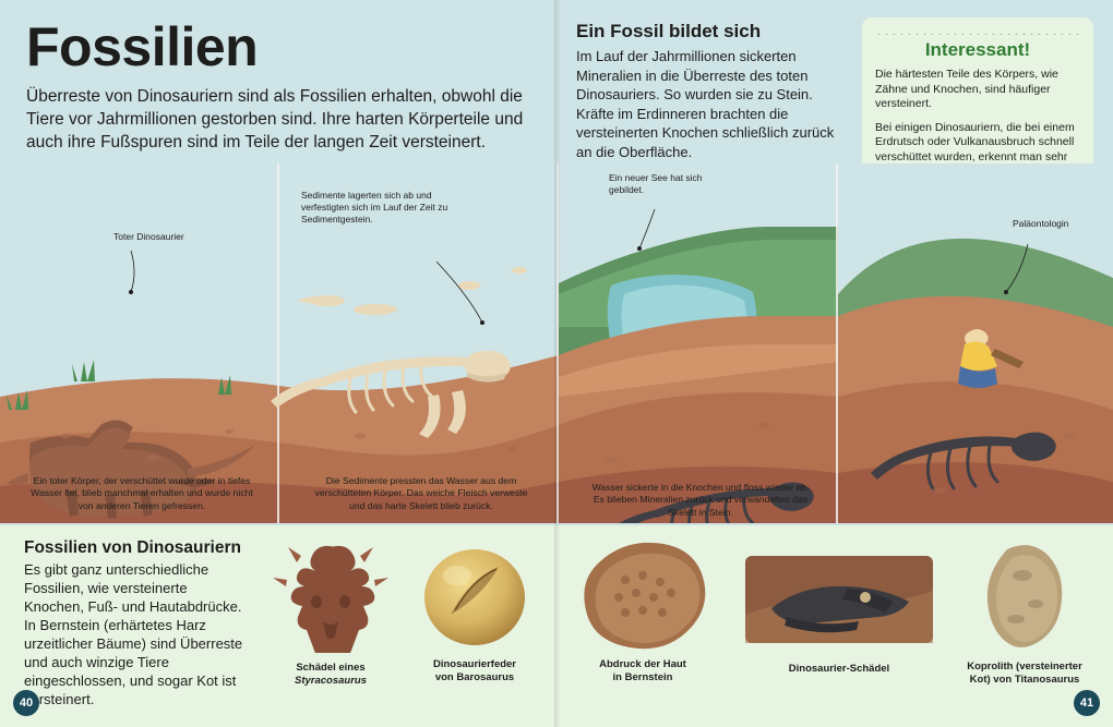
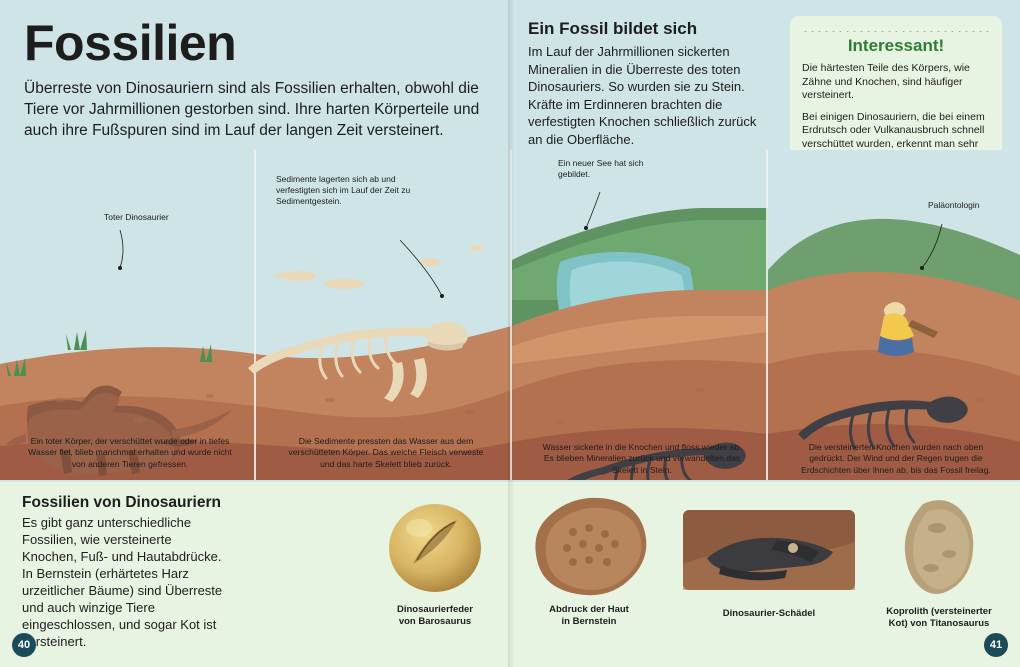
  Fossilien
- Überreste von Dinosauriern sind als Fossilien erhalten, obwohl die Tiere vor Jahrmillionen gestorben sind. Ihre harten Körperteile und auch ihre Fußspuren sind im Teile der langen Zeit versteinert.
+ Überreste von Dinosauriern sind als Fossilien erhalten, obwohl die Tiere vor Jahrmillionen gestorben sind. Ihre harten Körperteile und auch ihre Fußspuren sind im Lauf der langen Zeit versteinert.
  Ein Fossil bildet sich
- Im Lauf der Jahrmillionen sickerten Mineralien in die Überreste des toten Dinosauriers. So wurden sie zu Stein. Kräfte im Erdinneren brachten die versteinerten Knochen schließlich zurück an die Oberfläche.
+ Im Lauf der Jahrmillionen sickerten Mineralien in die Überreste des toten Dinosauriers. So wurden sie zu Stein. Kräfte im Erdinneren brachten die verfestigten Knochen schließlich zurück an die Oberfläche.
  Interessant!
  Die härtesten Teile des Körpers, wie Zähne und Knochen, sind häufiger versteinert.
  Bei einigen Dinosauriern, die bei einem Erdrutsch oder Vulkanausbruch schnell verschüttet wurden, erkennt man sehr
  Toter Dinosaurier
  Sedimente lagerten sich ab und verfestigten sich im Lauf der Zeit zu Sedimentgestein.
  Ein neuer See hat sich gebildet.
  Paläontologin
  Ein toter Körper, der verschüttet wurde oder in tiefes Wasser fiel, blieb manchmal erhalten und wurde nicht von anderen Tieren gefressen.
  Die Sedimente pressten das Wasser aus dem verschütteten Körper. Das weiche Fleisch verweste und das harte Skelett blieb zurück.
  Wasser sickerte in die Knochen und floss wieder ab. Es blieben Mineralien zurück und verwandelten das Skelett in Stein.
+ Die versteinerten Knochen wurden nach oben gedrückt. Der Wind und der Regen trugen die Erdschichten über ihnen ab, bis das Fossil freilag.
  Fossilien von Dinosauriern
  Es gibt ganz unterschiedliche Fossilien, wie versteinerte Knochen, Fuß- und Hautabdrücke. In Bernstein (erhärtetes Harz urzeitlicher Bäume) sind Überreste und auch winzige Tiere eingeschlossen, und sogar Kot ist rsteinert.
- Schädel eines
- Styracosaurus
  Dinosaurierfeder
  von Barosaurus
  Abdruck der Haut
  in Bernstein
  Dinosaurier-Schädel
  Koprolith (versteinerter
  Kot) von Titanosaurus
  40
  41
